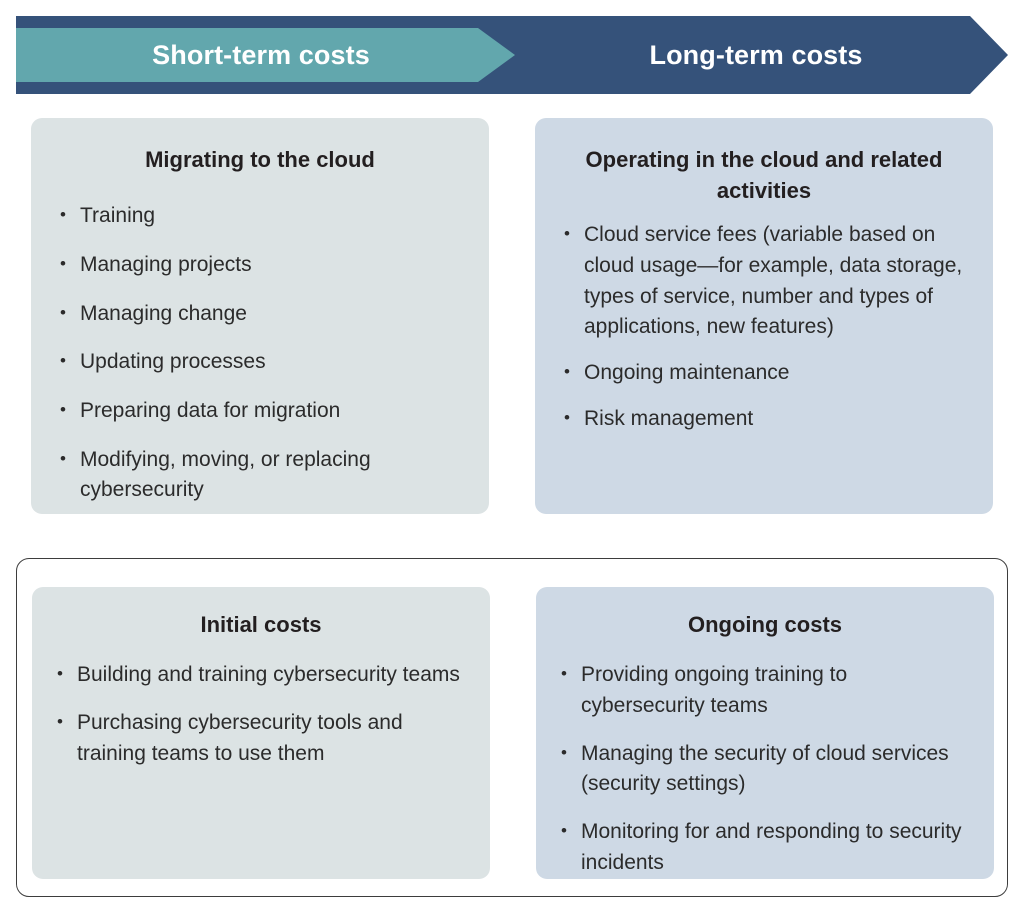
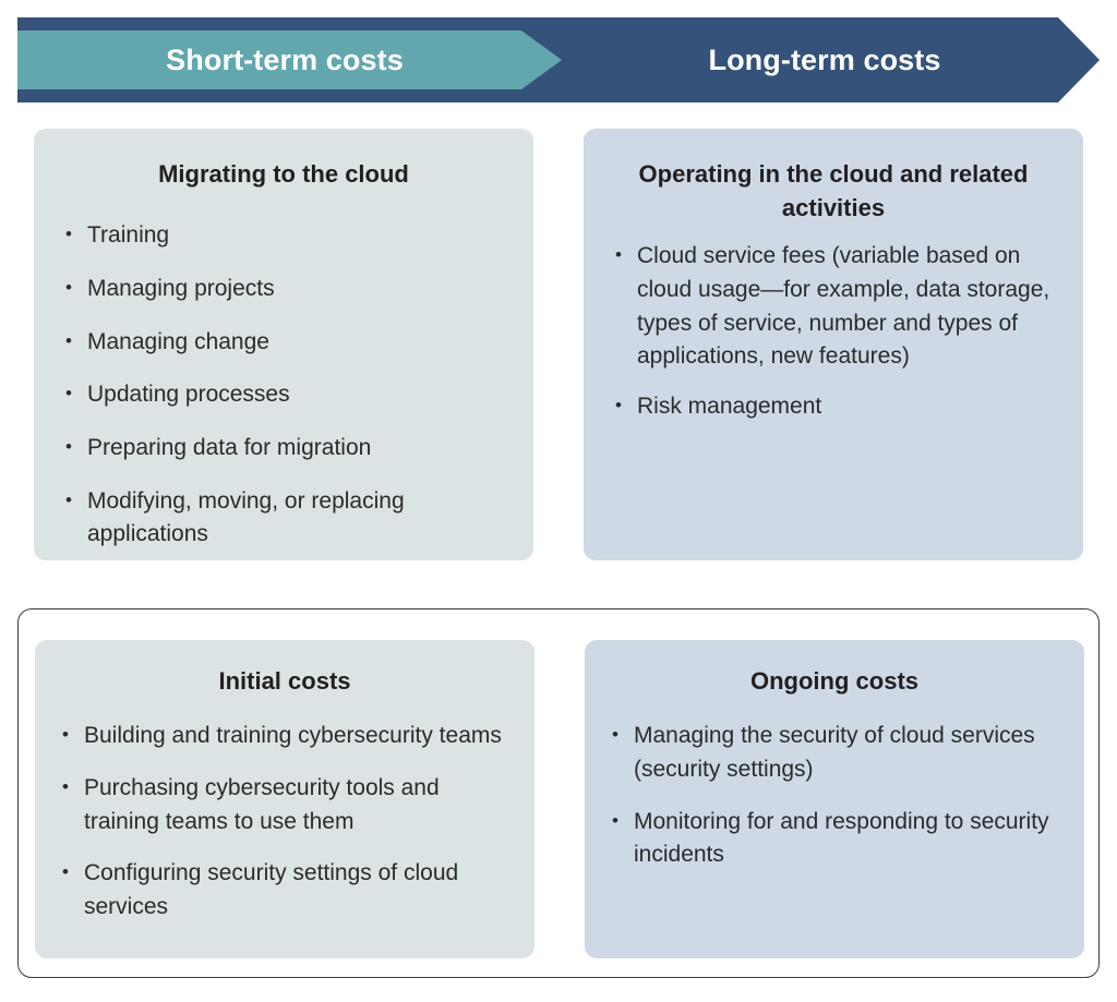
  Short-term costs
  Long-term costs
  Migrating to the cloud
  Training
  Managing projects
  Managing change
  Updating processes
  Preparing data for migration
- Modifying, moving, or replacing cybersecurity
+ Modifying, moving, or replacing applications
  Operating in the cloud and related activities
  Cloud service fees (variable based on cloud usage—for example, data storage, types of service, number and types of applications, new features)
- Ongoing maintenance
  Risk management
  Initial costs
  Building and training cybersecurity teams
  Purchasing cybersecurity tools and training teams to use them
+ Configuring security settings of cloud services
  Ongoing costs
- Providing ongoing training to cybersecurity teams
  Managing the security of cloud services (security settings)
  Monitoring for and responding to security incidents
